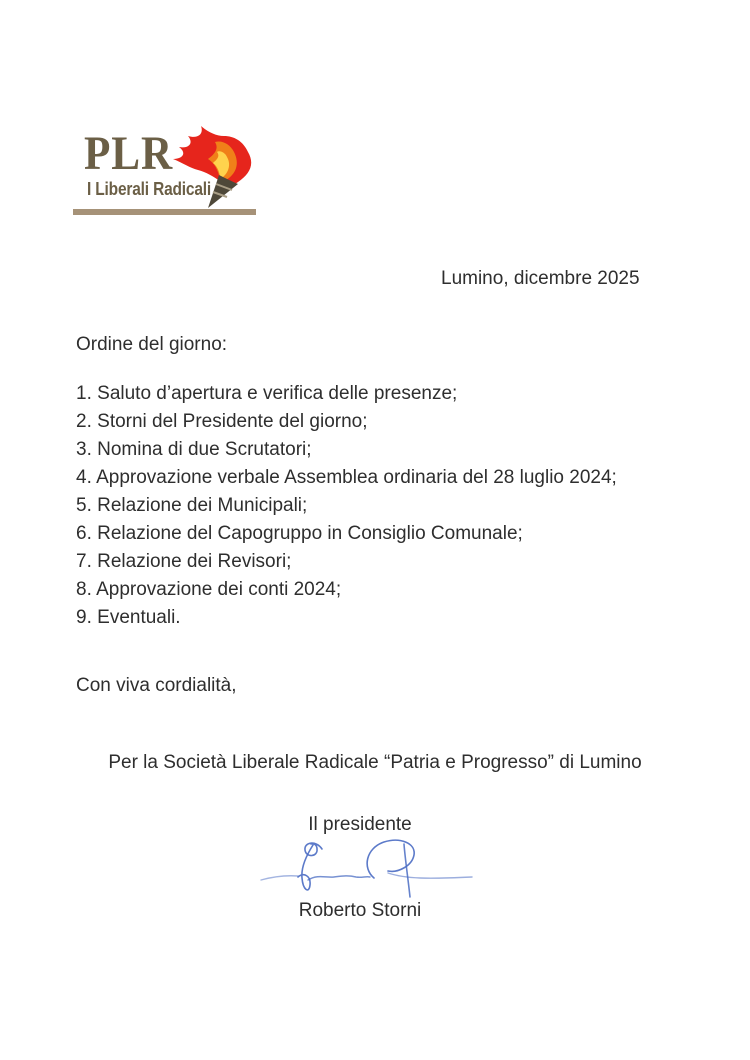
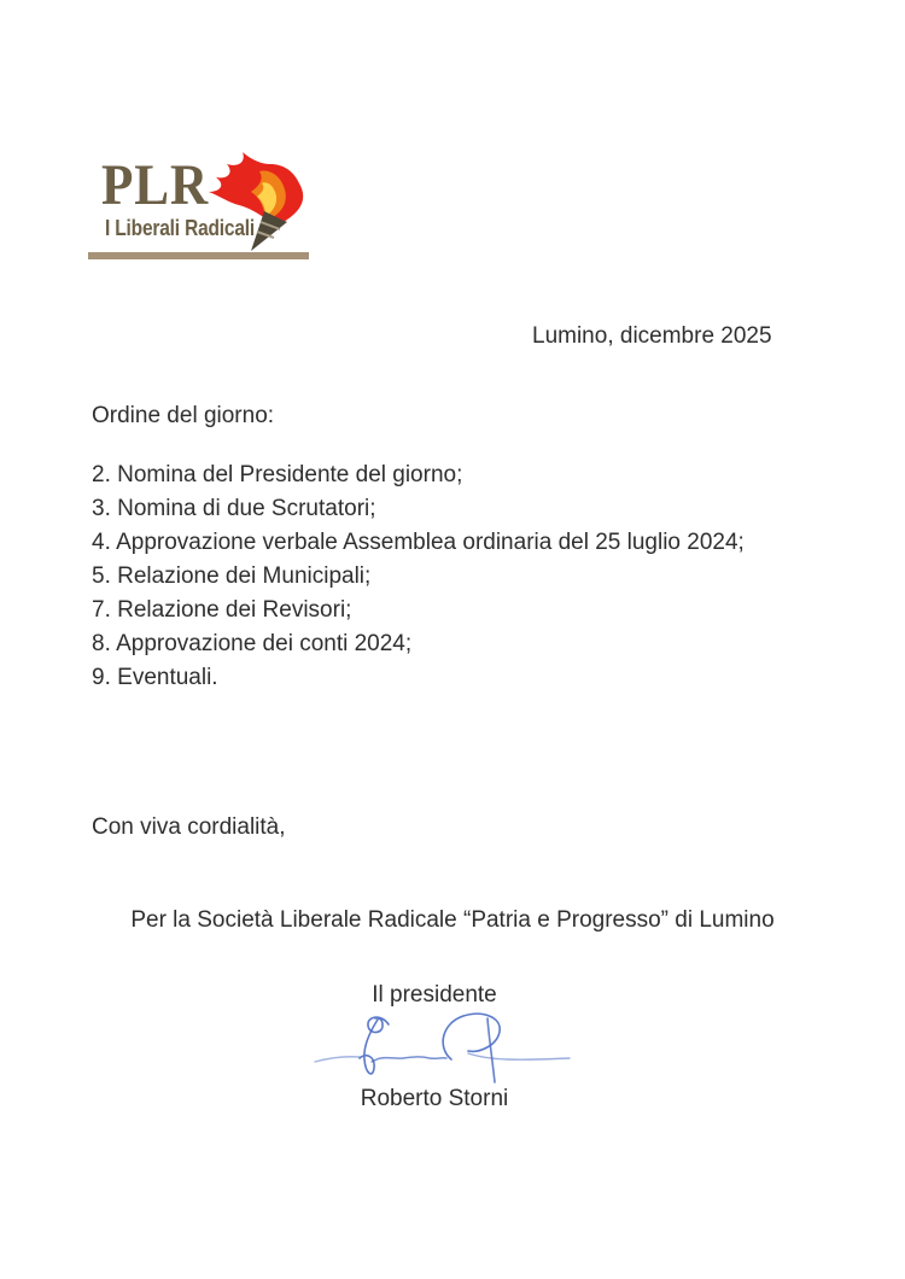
  PLR
  I Liberali Radicali
  Lumino, dicembre 2025
  Ordine del giorno:
- 1. Saluto d’apertura e verifica delle presenze;
- 2. Storni del Presidente del giorno;
+ 2. Nomina del Presidente del giorno;
  3. Nomina di due Scrutatori;
- 4. Approvazione verbale Assemblea ordinaria del 28 luglio 2024;
+ 4. Approvazione verbale Assemblea ordinaria del 25 luglio 2024;
  5. Relazione dei Municipali;
- 6. Relazione del Capogruppo in Consiglio Comunale;
  7. Relazione dei Revisori;
  8. Approvazione dei conti 2024;
  9. Eventuali.
  Con viva cordialità,
  Per la Società Liberale Radicale “Patria e Progresso” di Lumino
  Il presidente
  Roberto Storni
